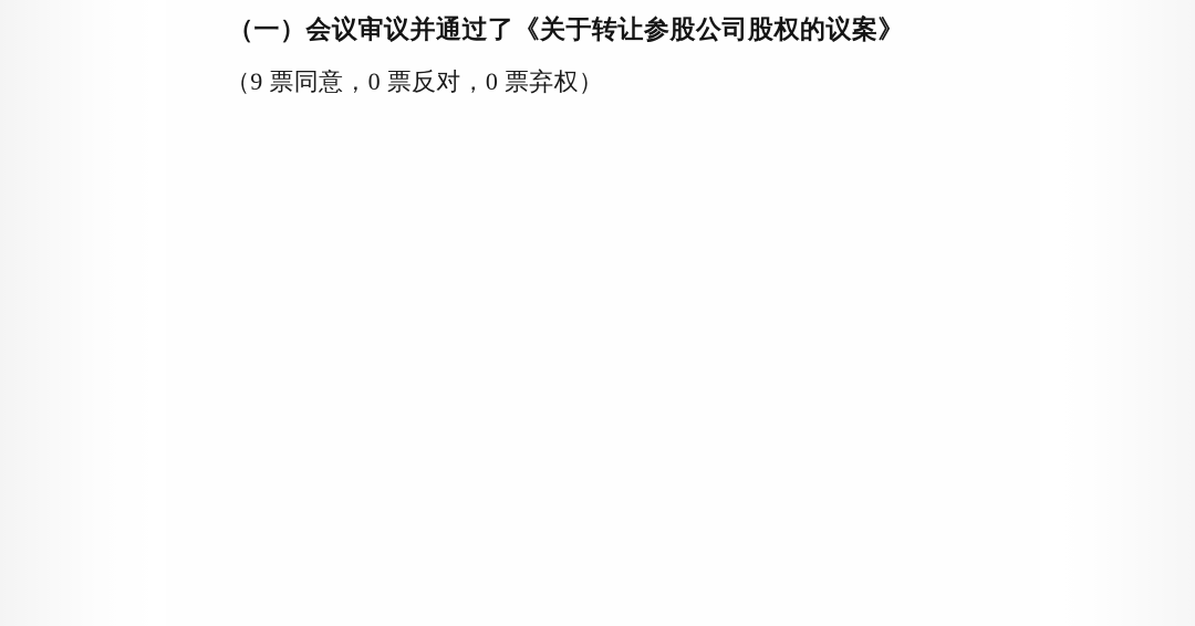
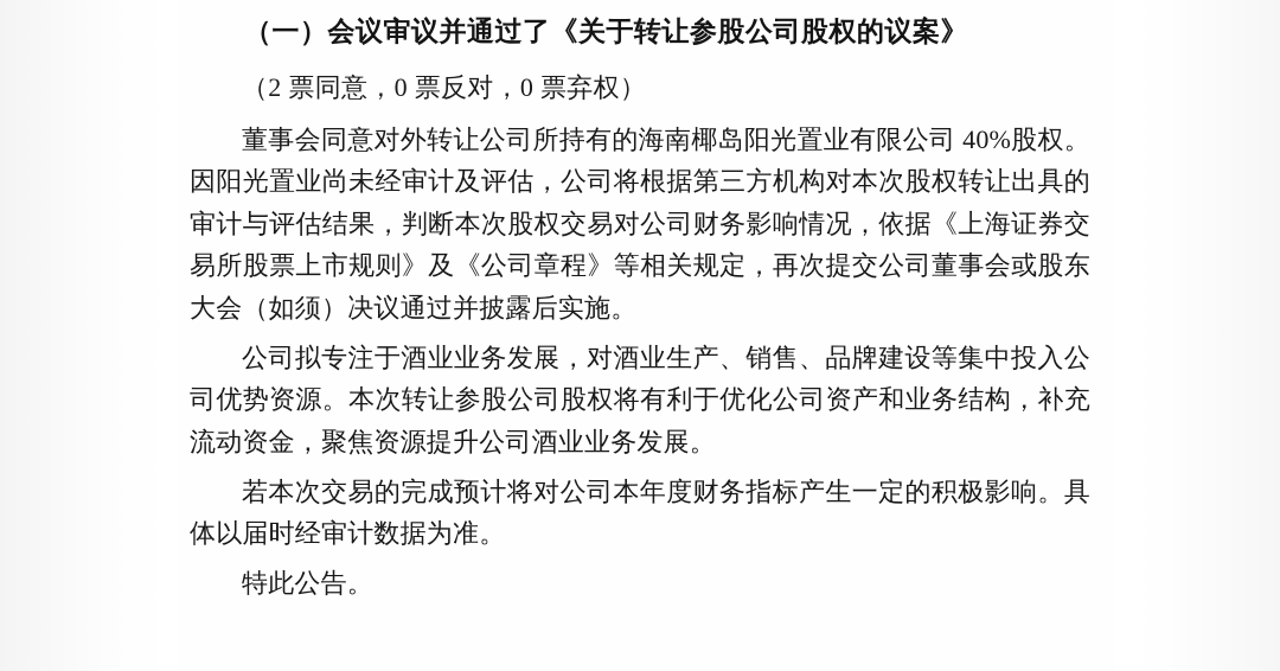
  （一）会议审议并通过了《关于转让参股公司股权的议案》
- （9 票同意，0 票反对，0 票弃权）
+ （2 票同意，0 票反对，0 票弃权）
+ 董事会同意对外转让公司所持有的海南椰岛阳光置业有限公司 40%股权。因阳光置业尚未经审计及评估，公司将根据第三方机构对本次股权转让出具的审计与评估结果，判断本次股权交易对公司财务影响情况，依据《上海证券交易所股票上市规则》及《公司章程》等相关规定，再次提交公司董事会或股东大会（如须）决议通过并披露后实施。
+ 公司拟专注于酒业业务发展，对酒业生产、销售、品牌建设等集中投入公司优势资源。本次转让参股公司股权将有利于优化公司资产和业务结构，补充流动资金，聚焦资源提升公司酒业业务发展。
+ 若本次交易的完成预计将对公司本年度财务指标产生一定的积极影响。具体以届时经审计数据为准。
+ 特此公告。
